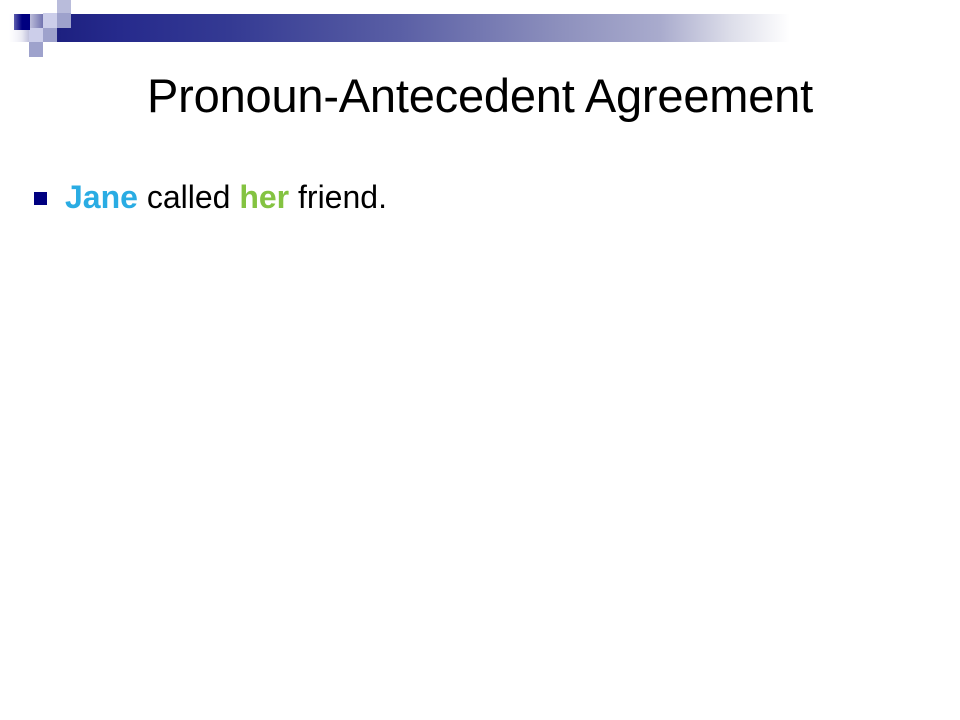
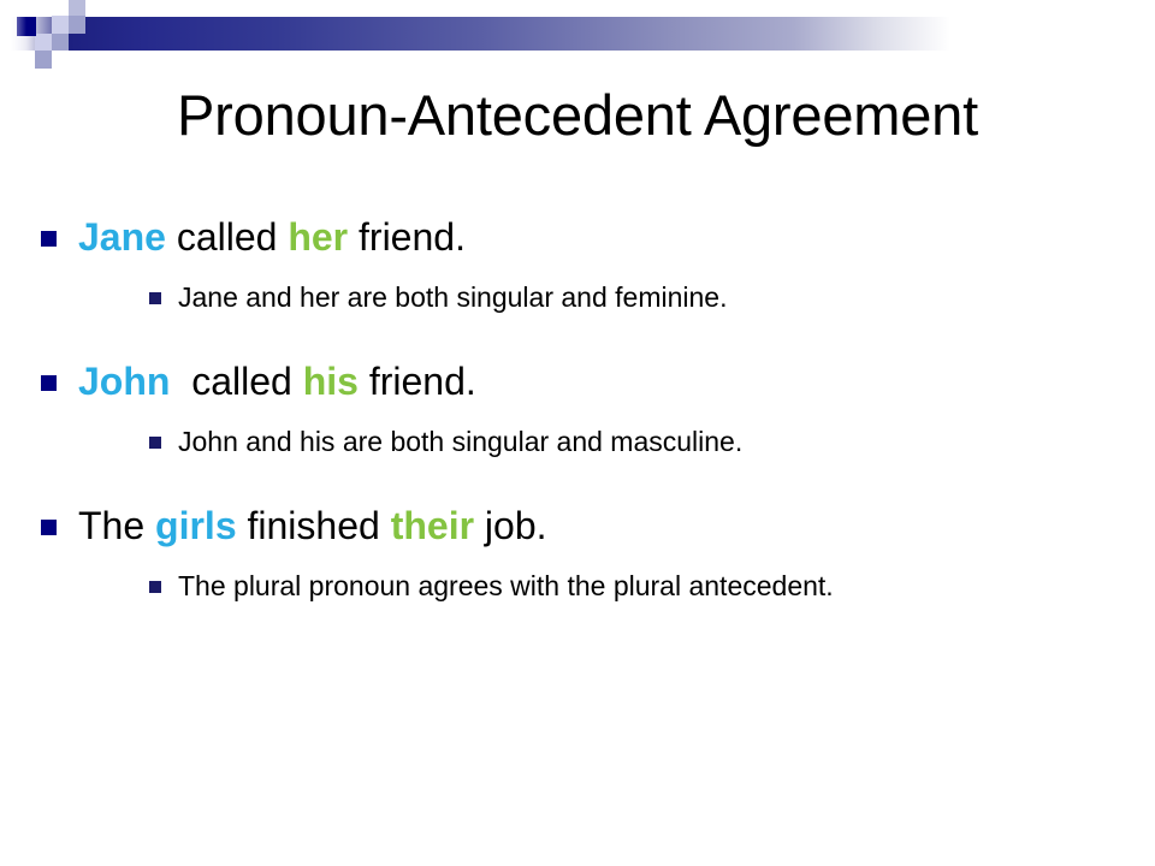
  Pronoun-Antecedent Agreement
  Jane called her friend.
+ Jane and her are both singular and feminine.
+ John called his friend.
+ John and his are both singular and masculine.
+ The girls finished their job.
+ The plural pronoun agrees with the plural antecedent.
